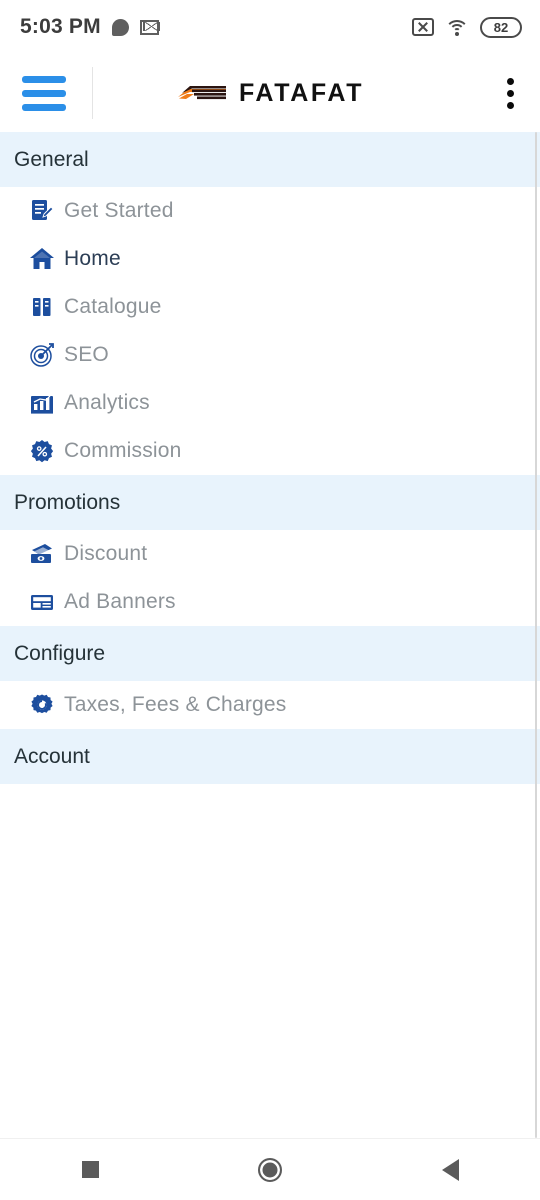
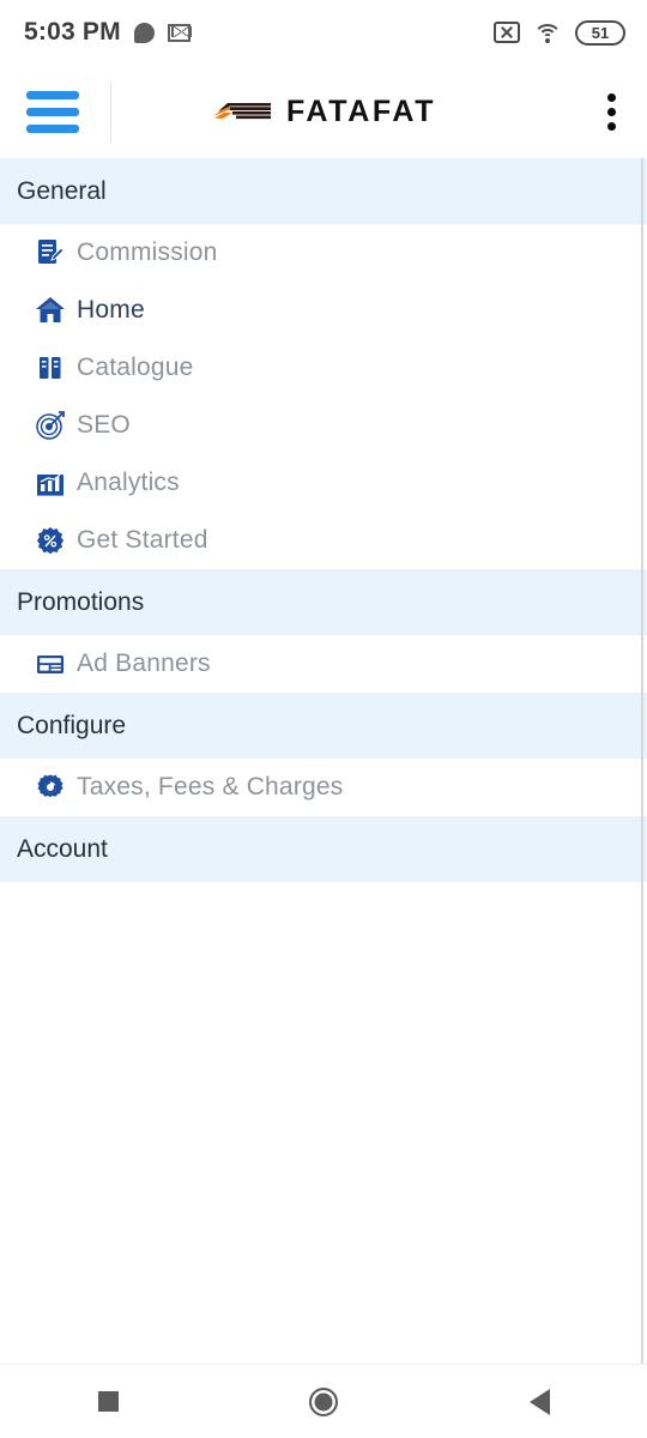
  5:03 PM
- 82
+ 51
  FATAFAT
  General
- Get Started
+ Commission
  Home
  Catalogue
  SEO
  Analytics
- Commission
+ Get Started
  Promotions
- Discount
  Ad Banners
  Configure
  Taxes, Fees & Charges
  Account
